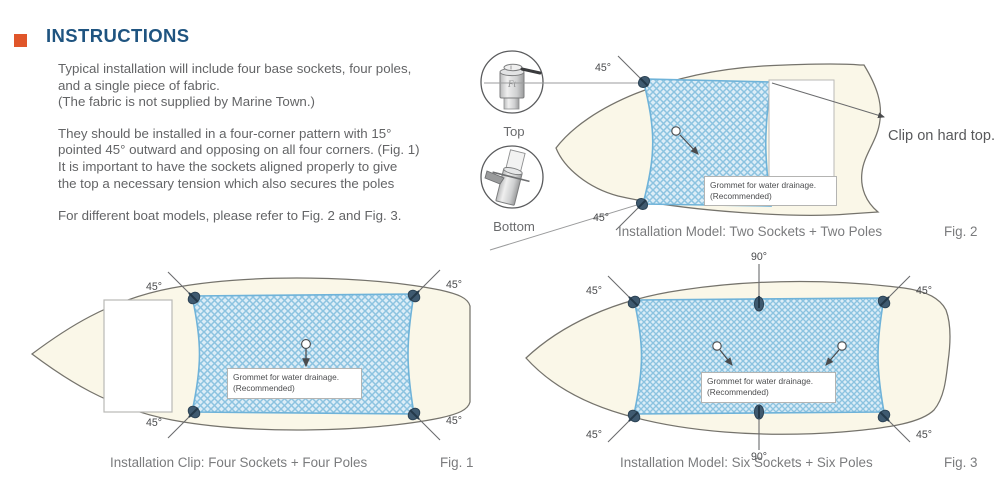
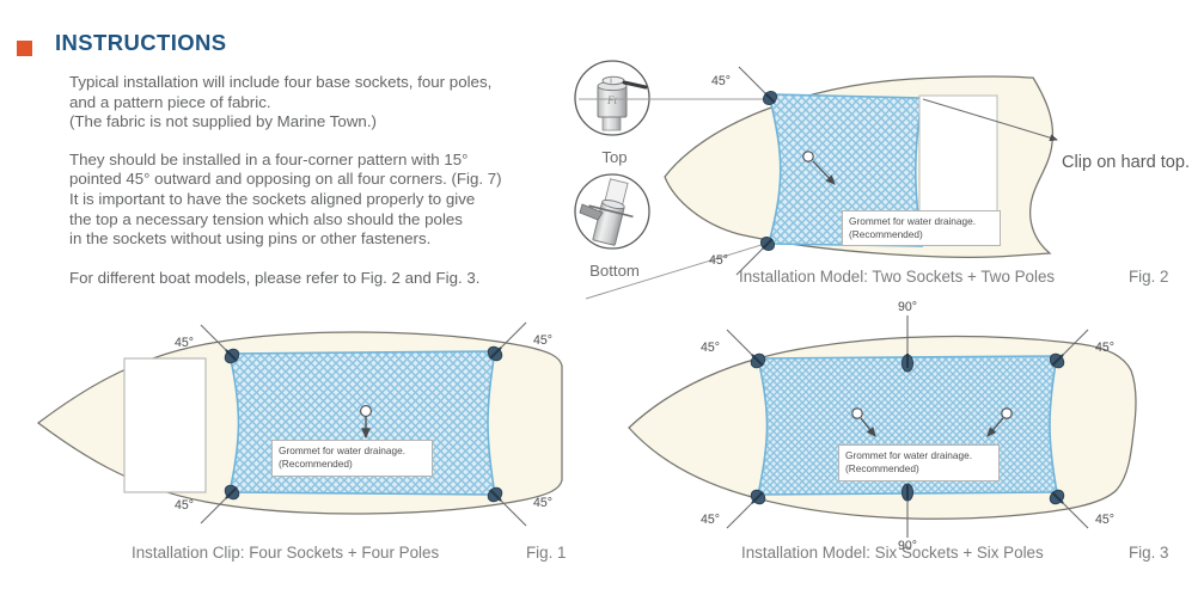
  INSTRUCTIONS
  Typical installation will include four base sockets, four poles,
- and a single piece of fabric.
+ and a pattern piece of fabric.
  (The fabric is not supplied by Marine Town.)
  They should be installed in a four-corner pattern with 15°
- pointed 45° outward and opposing on all four corners. (Fig. 1)
+ pointed 45° outward and opposing on all four corners. (Fig. 7)
  It is important to have the sockets aligned properly to give
- the top a necessary tension which also secures the poles
+ the top a necessary tension which also should the poles
+ in the sockets without using pins or other fasteners.
  For different boat models, please refer to Fig. 2 and Fig. 3.
  Ft
  Top
  Bottom
  45°
  45°
  Grommet for water drainage.
  (Recommended)
  Clip on hard top.
  Installation Model: Two Sockets + Two Poles
  Fig. 2
  45°
  45°
  45°
  45°
  Grommet for water drainage.
  (Recommended)
  Installation Clip: Four Sockets + Four Poles
  Fig. 1
  45°
  45°
  45°
  45°
  90°
  90°
  Grommet for water drainage.
  (Recommended)
  Installation Model: Six Sockets + Six Poles
  Fig. 3
